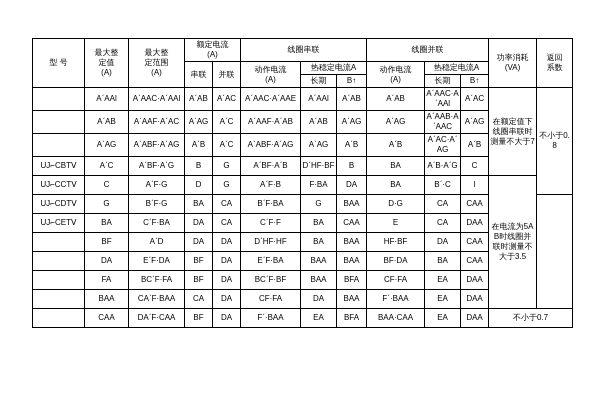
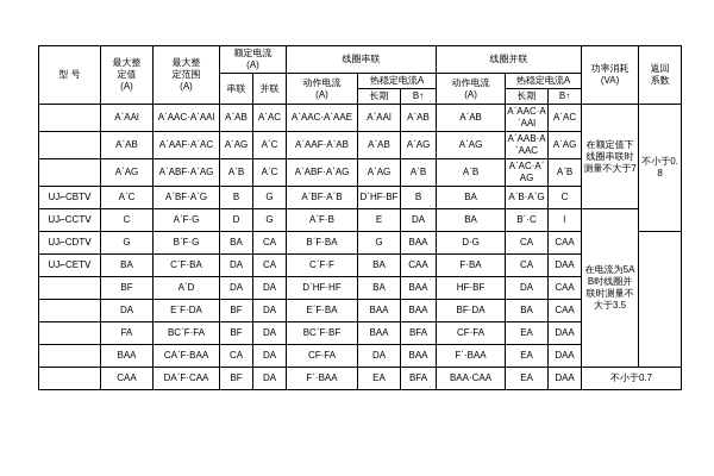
  型 号	最大整 定值 (A)	最大整 定范围 (A)	额定电流 (A)	线圈串联	线圈并联	功率消耗 (VA)	返回 系数
  串联	并联	动作电流 (A)	热稳定电流A	动作电流 (A)	热稳定电流A
  长期	B↑	长期	B↑
  	AˊAAl	AˊAAC·AˊAAl	AˊAB	AˊAC	AˊAAC·AˊAAE	AˊAAl	AˊAB	AˊAB	AˊAAC·AˊAAl	AˊAC	在额定值下线圈串联时测量不大于7	不小于0.8
  	AˊAB	AˊAAF·AˊAC	AˊAG	AˊC	AˊAAF·AˊAB	AˊAB	AˊAG	AˊAG	AˊAAB·AˊAAC	AˊAG
  	AˊAG	AˊABF·AˊAG	AˊB	AˊC	AˊABF·AˊAG	AˊAG	AˊB	AˊB	AˊAC·AˊAG	AˊB
  UJ⌐CBTⅤ	AˊC	AˊBF·AˊG	B	G	AˊBF·AˊB	DˊHF·BF	B	BA	AˊB·AˊG	C
- UJ⌐CCTⅤ	C	AˊF·G	D	G	AˊF·B	F·BA	DA	BA	Bˊ·C	l	在电流为5AB时线圈并联时测量不大于3.5
+ UJ⌐CCTⅤ	C	AˊF·G	D	G	AˊF·B	E	DA	BA	Bˊ·C	l	在电流为5AB时线圈并联时测量不大于3.5
  UJ⌐CDTⅤ	G	BˊF·G	BA	CA	BˊF·BA	G	BAA	D·G	CA	CAA
- UJ⌐CETⅤ	BA	CˊF·BA	DA	CA	CˊF·F	BA	CAA	E	CA	DAA
+ UJ⌐CETⅤ	BA	CˊF·BA	DA	CA	CˊF·F	BA	CAA	F·BA	CA	DAA
  	BF	AˊD	DA	DA	DˊHF·HF	BA	BAA	HF·BF	DA	CAA
  	DA	EˊF·DA	BF	DA	EˊF·BA	BAA	BAA	BF·DA	BA	CAA
  	FA	BCˊF·FA	BF	DA	BCˊF·BF	BAA	BFA	CF·FA	EA	DAA
  	BAA	CAˊF·BAA	CA	DA	CF·FA	DA	BAA	Fˊ·BAA	EA	DAA
  	CAA	DAˊF·CAA	BF	DA	Fˊ·BAA	EA	BFA	BAA·CAA	EA	DAA	不小于0.7
